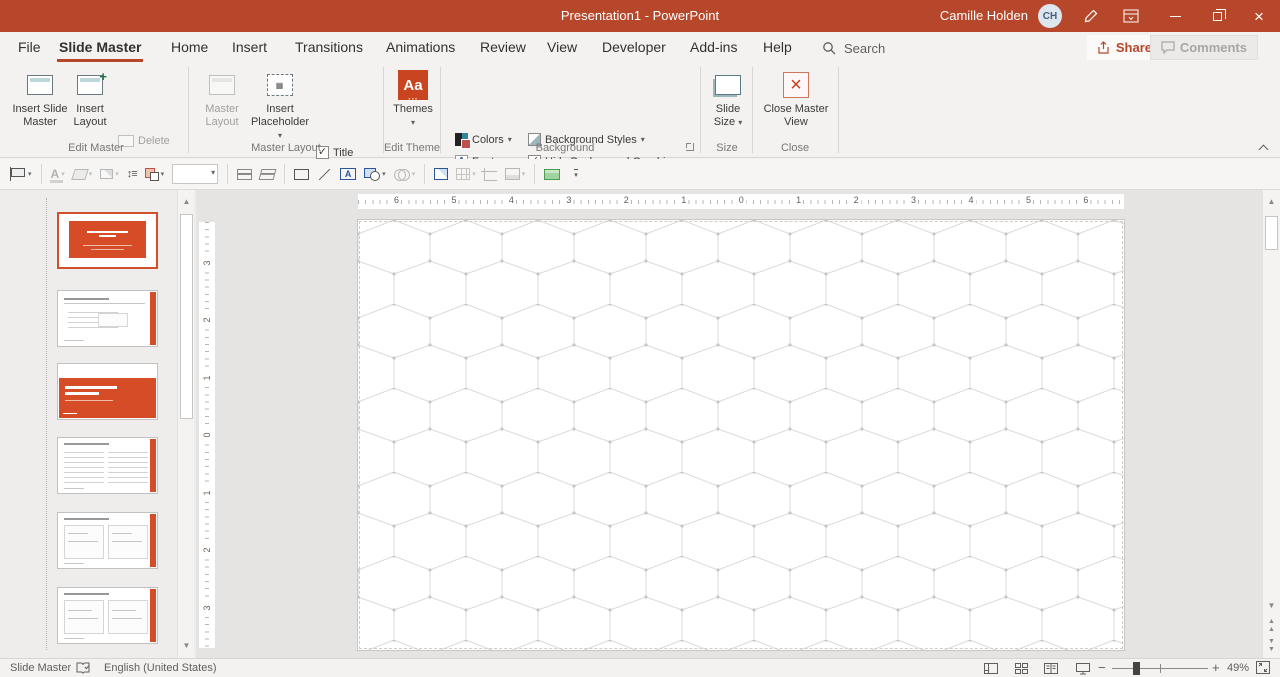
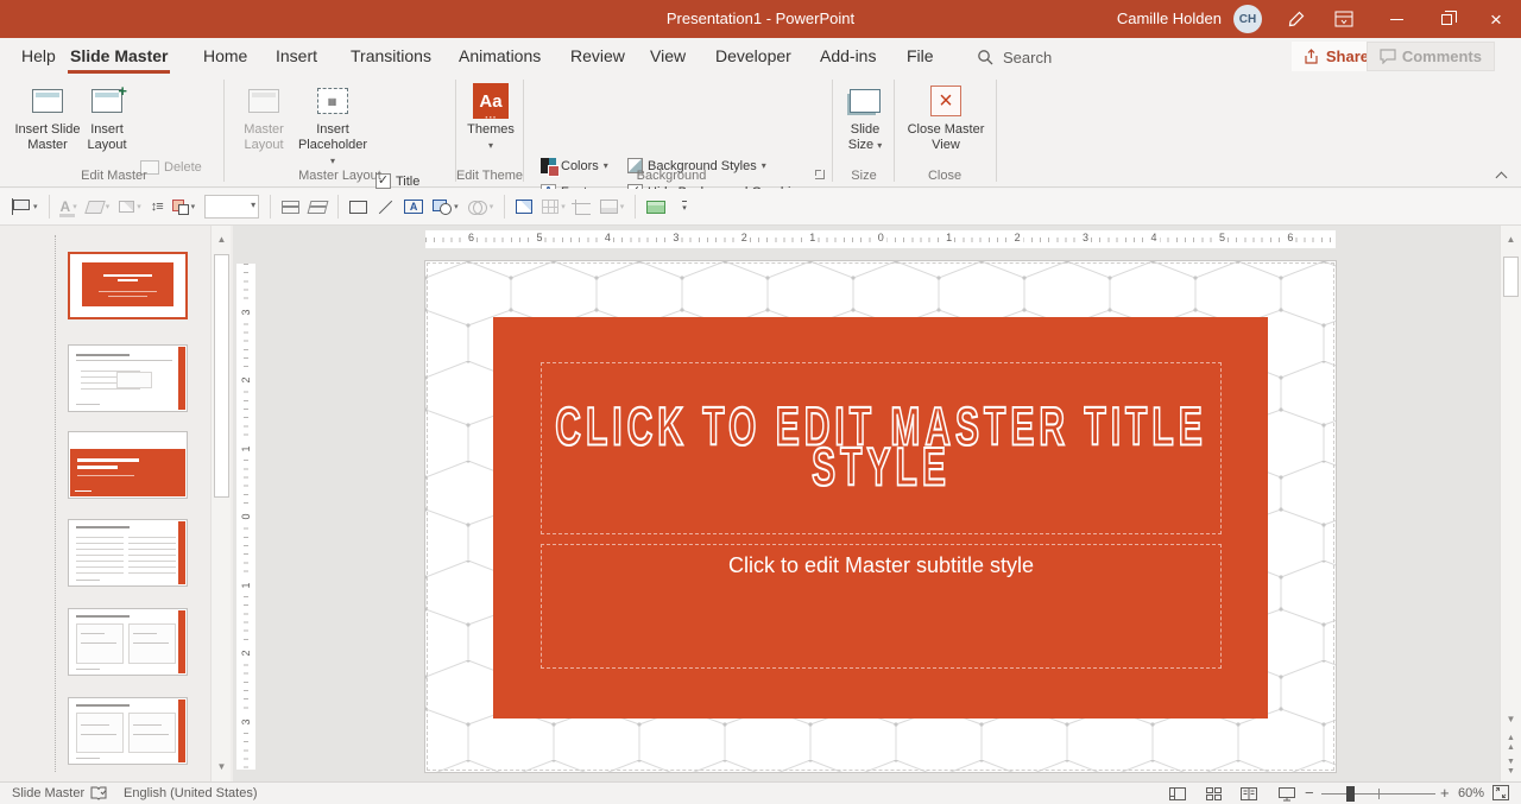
  Presentation1 - PowerPoint
  Camille Holden
  CH
  ×
- File
+ Help
  Slide Master
  Home
  Insert
  Transitions
  Animations
  Review
  View
  Developer
  Add-ins
- Help
+ File
  Search
  Share
  Comments
  Insert Slide Master
  +
  Insert Layout
  Delete
  Edit Master
  Master Layout
  ▦
  Insert Placeholder ▾
  ✓
  Title
  Master Layout
  Aa
  Themes
  ▾
  Edit Theme
  Colors
  ▾
  Background Styles
  ▾
  Background
  Slide Size ▾
  Size
  ×
  Close Master View
  Close
  A
  ↕≡
  A
  ▲
  ▼
  6
  5
  4
  3
  2
  1
  0
  1
  2
  3
  4
  5
  6
+ CLICK TO EDIT MASTER TITLE
+ STYLE
+ Click to edit Master subtitle style
  ▲
  ▼
  Slide Master
  English (United States)
  −
  +
- 49%
+ 60%
